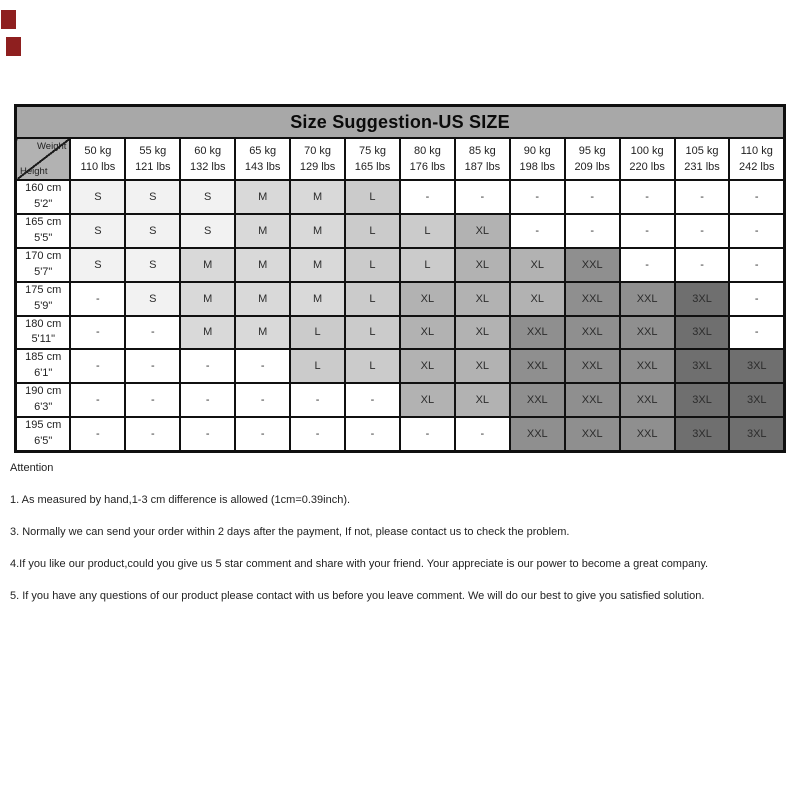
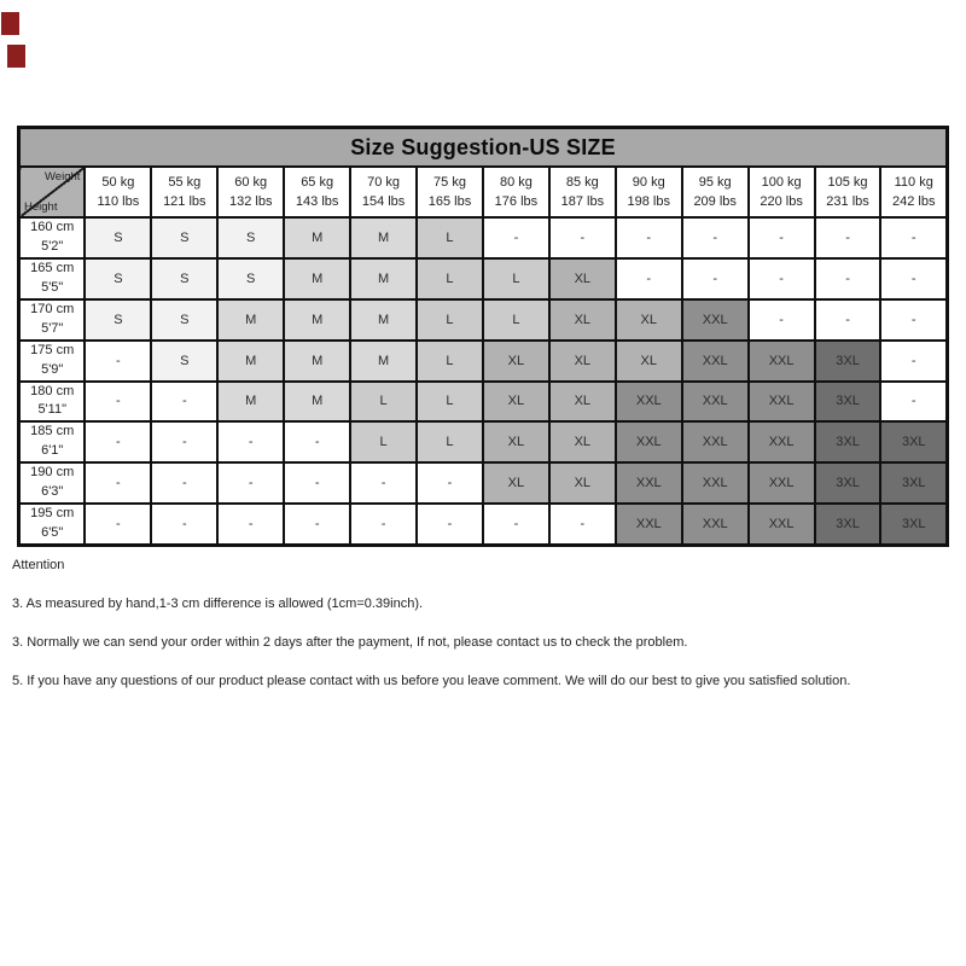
  Size Suggestion-US SIZE
- Weight Height	50 kg110 lbs	55 kg121 lbs	60 kg132 lbs	65 kg143 lbs	70 kg129 lbs	75 kg165 lbs	80 kg176 lbs	85 kg187 lbs	90 kg198 lbs	95 kg209 lbs	100 kg220 lbs	105 kg231 lbs	110 kg242 lbs
+ Weight Height	50 kg110 lbs	55 kg121 lbs	60 kg132 lbs	65 kg143 lbs	70 kg154 lbs	75 kg165 lbs	80 kg176 lbs	85 kg187 lbs	90 kg198 lbs	95 kg209 lbs	100 kg220 lbs	105 kg231 lbs	110 kg242 lbs
  160 cm5'2"	S	S	S	M	M	L	-	-	-	-	-	-	-
  165 cm5'5"	S	S	S	M	M	L	L	XL	-	-	-	-	-
  170 cm5'7"	S	S	M	M	M	L	L	XL	XL	XXL	-	-	-
  175 cm5'9"	-	S	M	M	M	L	XL	XL	XL	XXL	XXL	3XL	-
  180 cm5'11"	-	-	M	M	L	L	XL	XL	XXL	XXL	XXL	3XL	-
  185 cm6'1"	-	-	-	-	L	L	XL	XL	XXL	XXL	XXL	3XL	3XL
  190 cm6'3"	-	-	-	-	-	-	XL	XL	XXL	XXL	XXL	3XL	3XL
  195 cm6'5"	-	-	-	-	-	-	-	-	XXL	XXL	XXL	3XL	3XL
  Attention
- 1. As measured by hand,1-3 cm difference is allowed (1cm=0.39inch).
+ 3. As measured by hand,1-3 cm difference is allowed (1cm=0.39inch).
  3. Normally we can send your order within 2 days after the payment, If not, please contact us to check the problem.
- 4.If you like our product,could you give us 5 star comment and share with your friend. Your appreciate is our power to become a great company.
  5. If you have any questions of our product please contact with us before you leave comment. We will do our best to give you satisfied solution.
